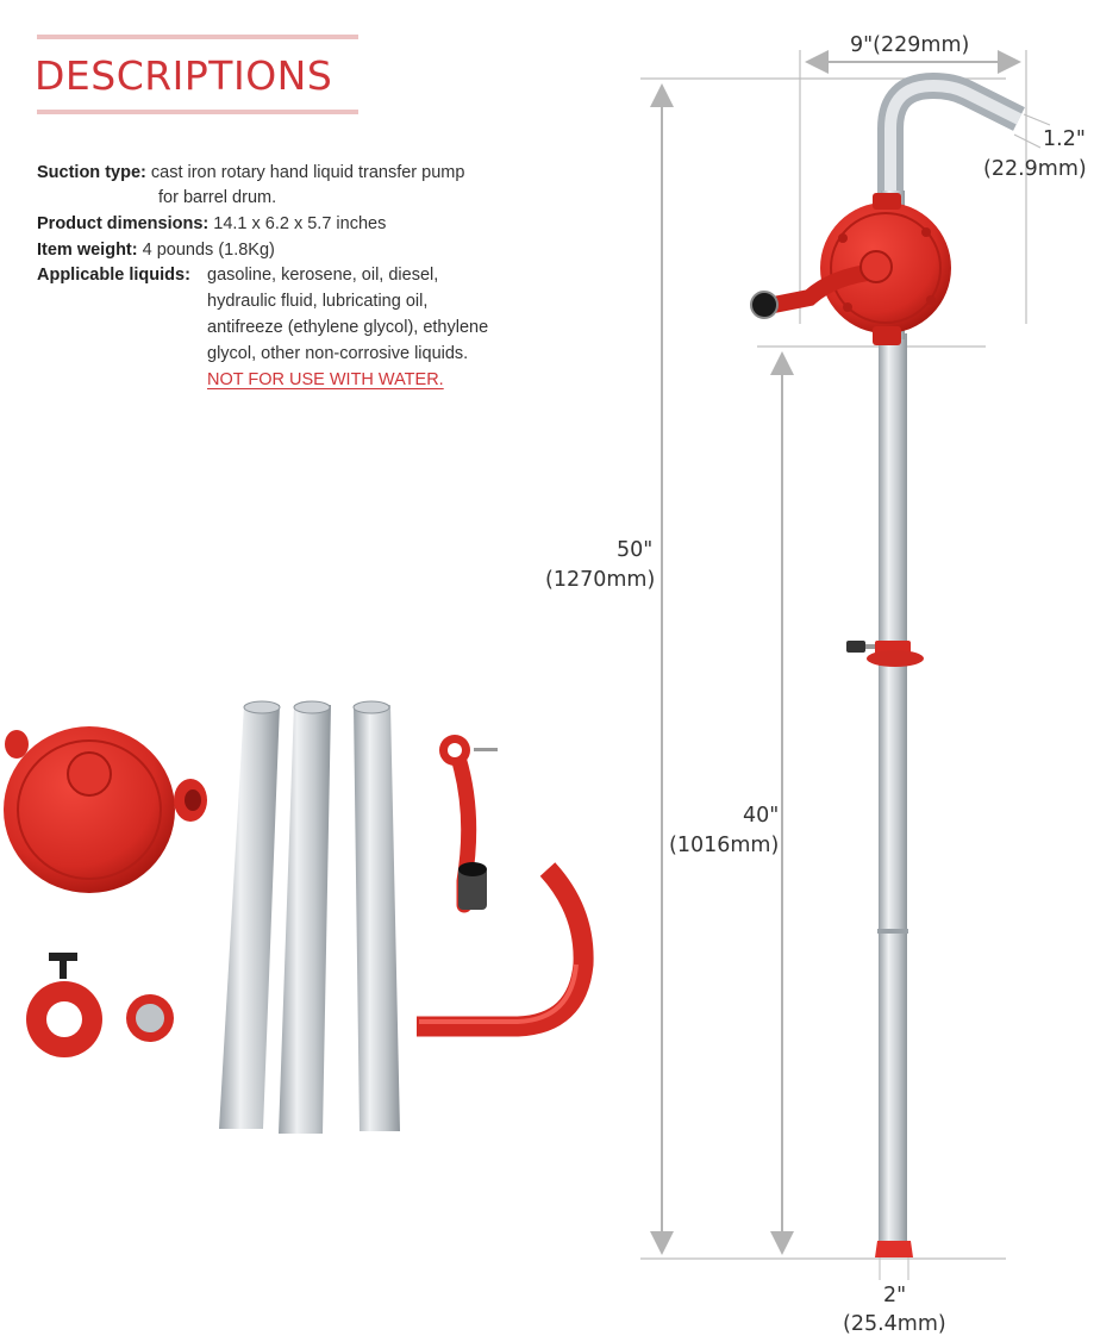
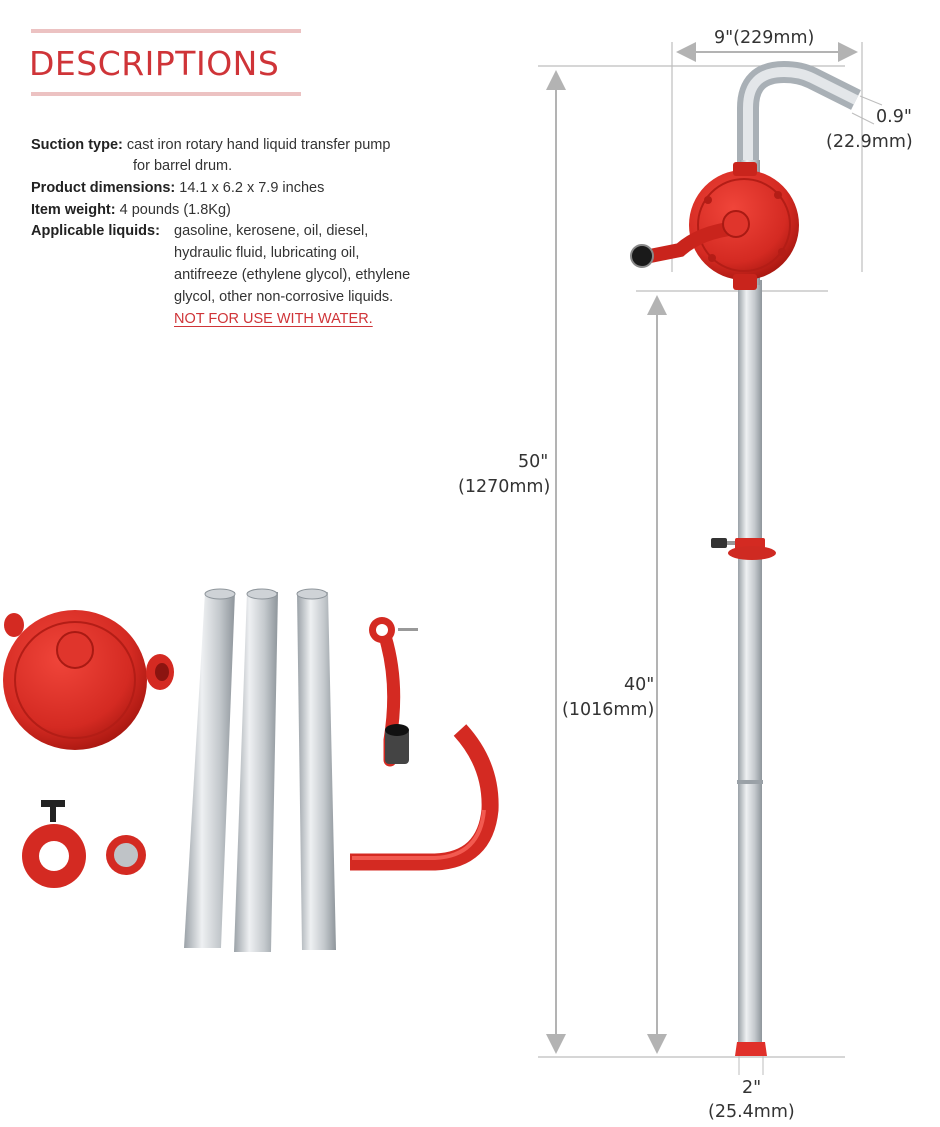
  DESCRIPTIONS
  Suction type: cast iron rotary hand liquid transfer pump
  for barrel drum.
- Product dimensions: 14.1 x 6.2 x 5.7 inches
+ Product dimensions: 14.1 x 6.2 x 7.9 inches
  Item weight: 4 pounds (1.8Kg)
  Applicable liquids:
  gasoline, kerosene, oil, diesel,
  hydraulic fluid, lubricating oil,
  antifreeze (ethylene glycol), ethylene
  glycol, other non-corrosive liquids.
  NOT FOR USE WITH WATER.
  9"(229mm)
- 1.2"
+ 0.9"
  (22.9mm)
  50"
  (1270mm)
  40"
  (1016mm)
  2"
  (25.4mm)
